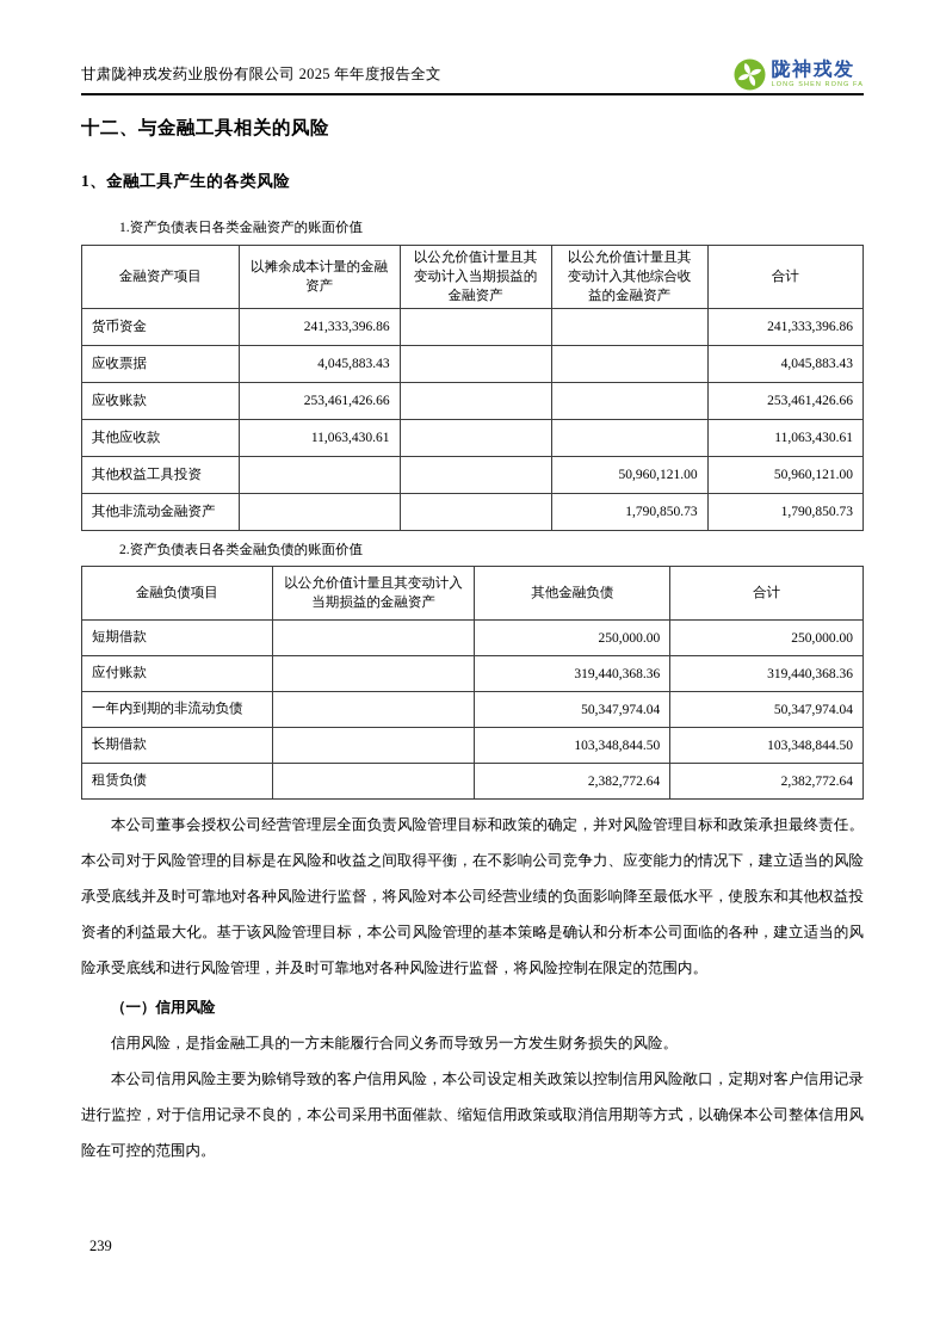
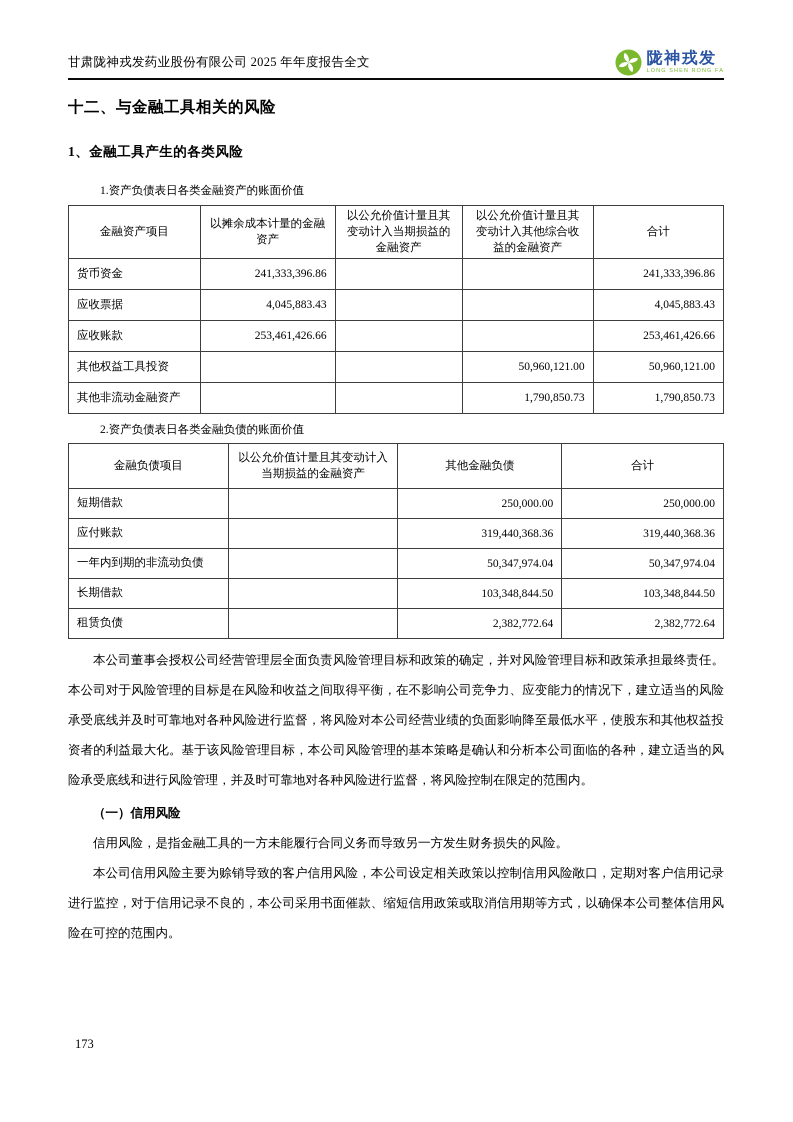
  甘肃陇神戎发药业股份有限公司 2025 年年度报告全文
  陇神戎发
  十二、与金融工具相关的风险
  1、金融工具产生的各类风险
  1.资产负债表日各类金融资产的账面价值
  金融资产项目	以摊余成本计量的金融资产	以公允价值计量且其变动计入当期损益的金融资产	以公允价值计量且其变动计入其他综合收益的金融资产	合计
  货币资金	241,333,396.86			241,333,396.86
  应收票据	4,045,883.43			4,045,883.43
  应收账款	253,461,426.66			253,461,426.66
- 其他应收款	11,063,430.61			11,063,430.61
  其他权益工具投资			50,960,121.00	50,960,121.00
  其他非流动金融资产			1,790,850.73	1,790,850.73
  2.资产负债表日各类金融负债的账面价值
  金融负债项目	以公允价值计量且其变动计入当期损益的金融资产	其他金融负债	合计
  短期借款		250,000.00	250,000.00
  应付账款		319,440,368.36	319,440,368.36
  一年内到期的非流动负债		50,347,974.04	50,347,974.04
  长期借款		103,348,844.50	103,348,844.50
  租赁负债		2,382,772.64	2,382,772.64
  本公司董事会授权公司经营管理层全面负责风险管理目标和政策的确定，并对风险管理目标和政策承担最终责任。本公司对于风险管理的目标是在风险和收益之间取得平衡，在不影响公司竞争力、应变能力的情况下，建立适当的风险承受底线并及时可靠地对各种风险进行监督，将风险对本公司经营业绩的负面影响降至最低水平，使股东和其他权益投资者的利益最大化。基于该风险管理目标，本公司风险管理的基本策略是确认和分析本公司面临的各种，建立适当的风险承受底线和进行风险管理，并及时可靠地对各种风险进行监督，将风险控制在限定的范围内。
  （一）信用风险
  信用风险，是指金融工具的一方未能履行合同义务而导致另一方发生财务损失的风险。
  本公司信用风险主要为赊销导致的客户信用风险，本公司设定相关政策以控制信用风险敞口，定期对客户信用记录进行监控，对于信用记录不良的，本公司采用书面催款、缩短信用政策或取消信用期等方式，以确保本公司整体信用风险在可控的范围内。
- 239
+ 173
